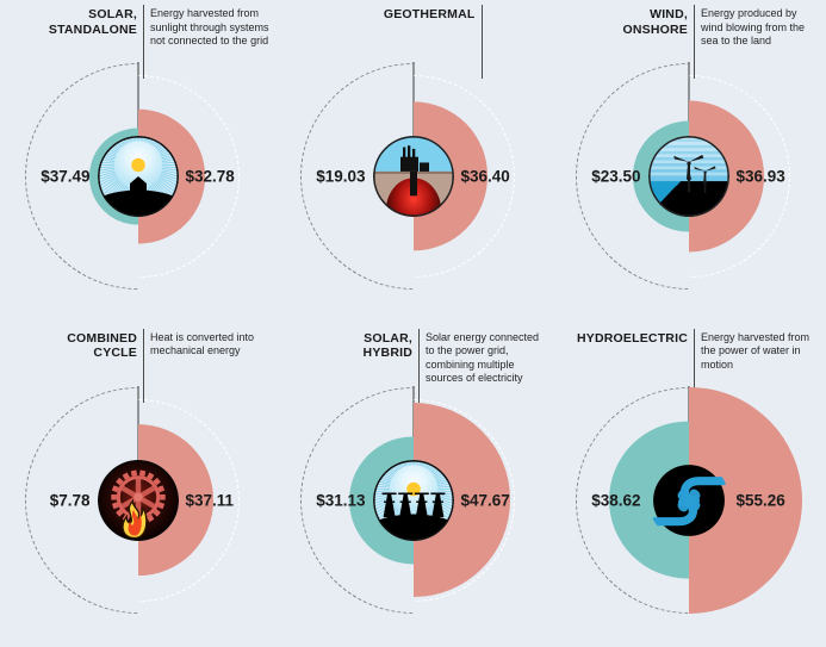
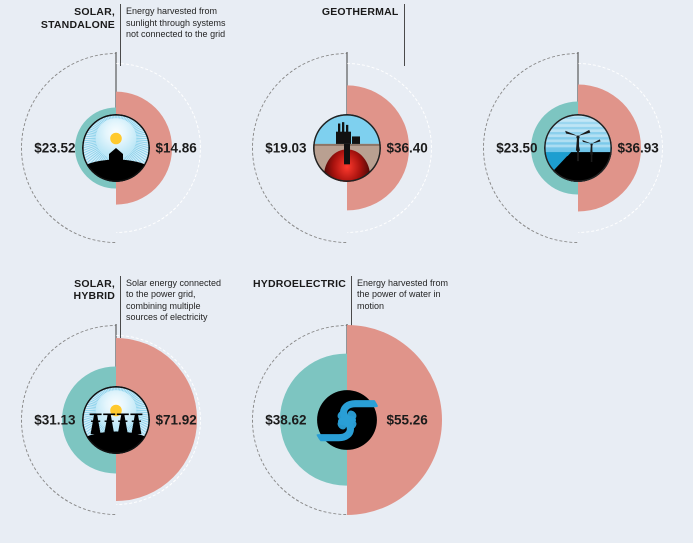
  SOLAR,
  STANDALONE
  Energy harvested from sunlight through systems not connected to the grid
- $37.49
+ $23.52
- $32.78
+ $14.86
  GEOTHERMAL
  $19.03
  $36.40
- WIND,
- ONSHORE
- Energy produced by wind blowing from the sea to the land
  $23.50
  $36.93
- COMBINED
- CYCLE
- Heat is converted into mechanical energy
- $7.78
- $37.11
  SOLAR,
  HYBRID
  Solar energy connected to the power grid, combining multiple sources of electricity
  $31.13
- $47.67
+ $71.92
  HYDROELECTRIC
  Energy harvested from the power of water in motion
  $38.62
  $55.26
